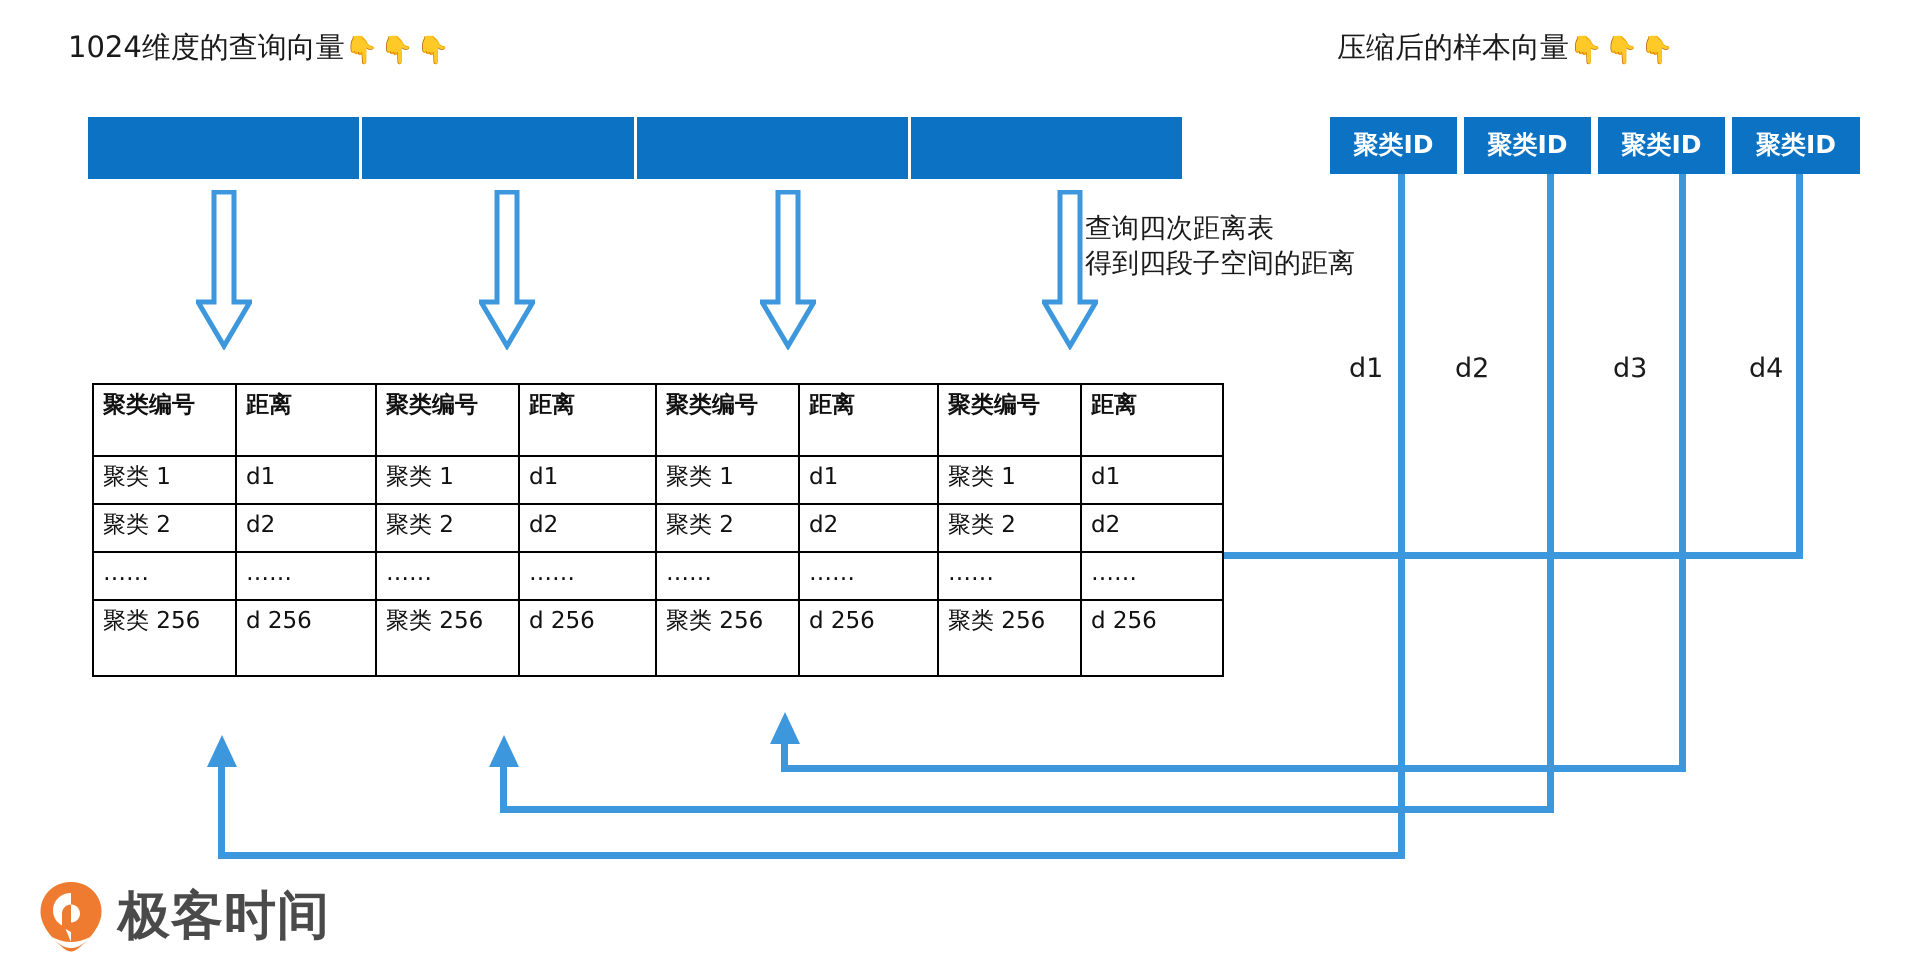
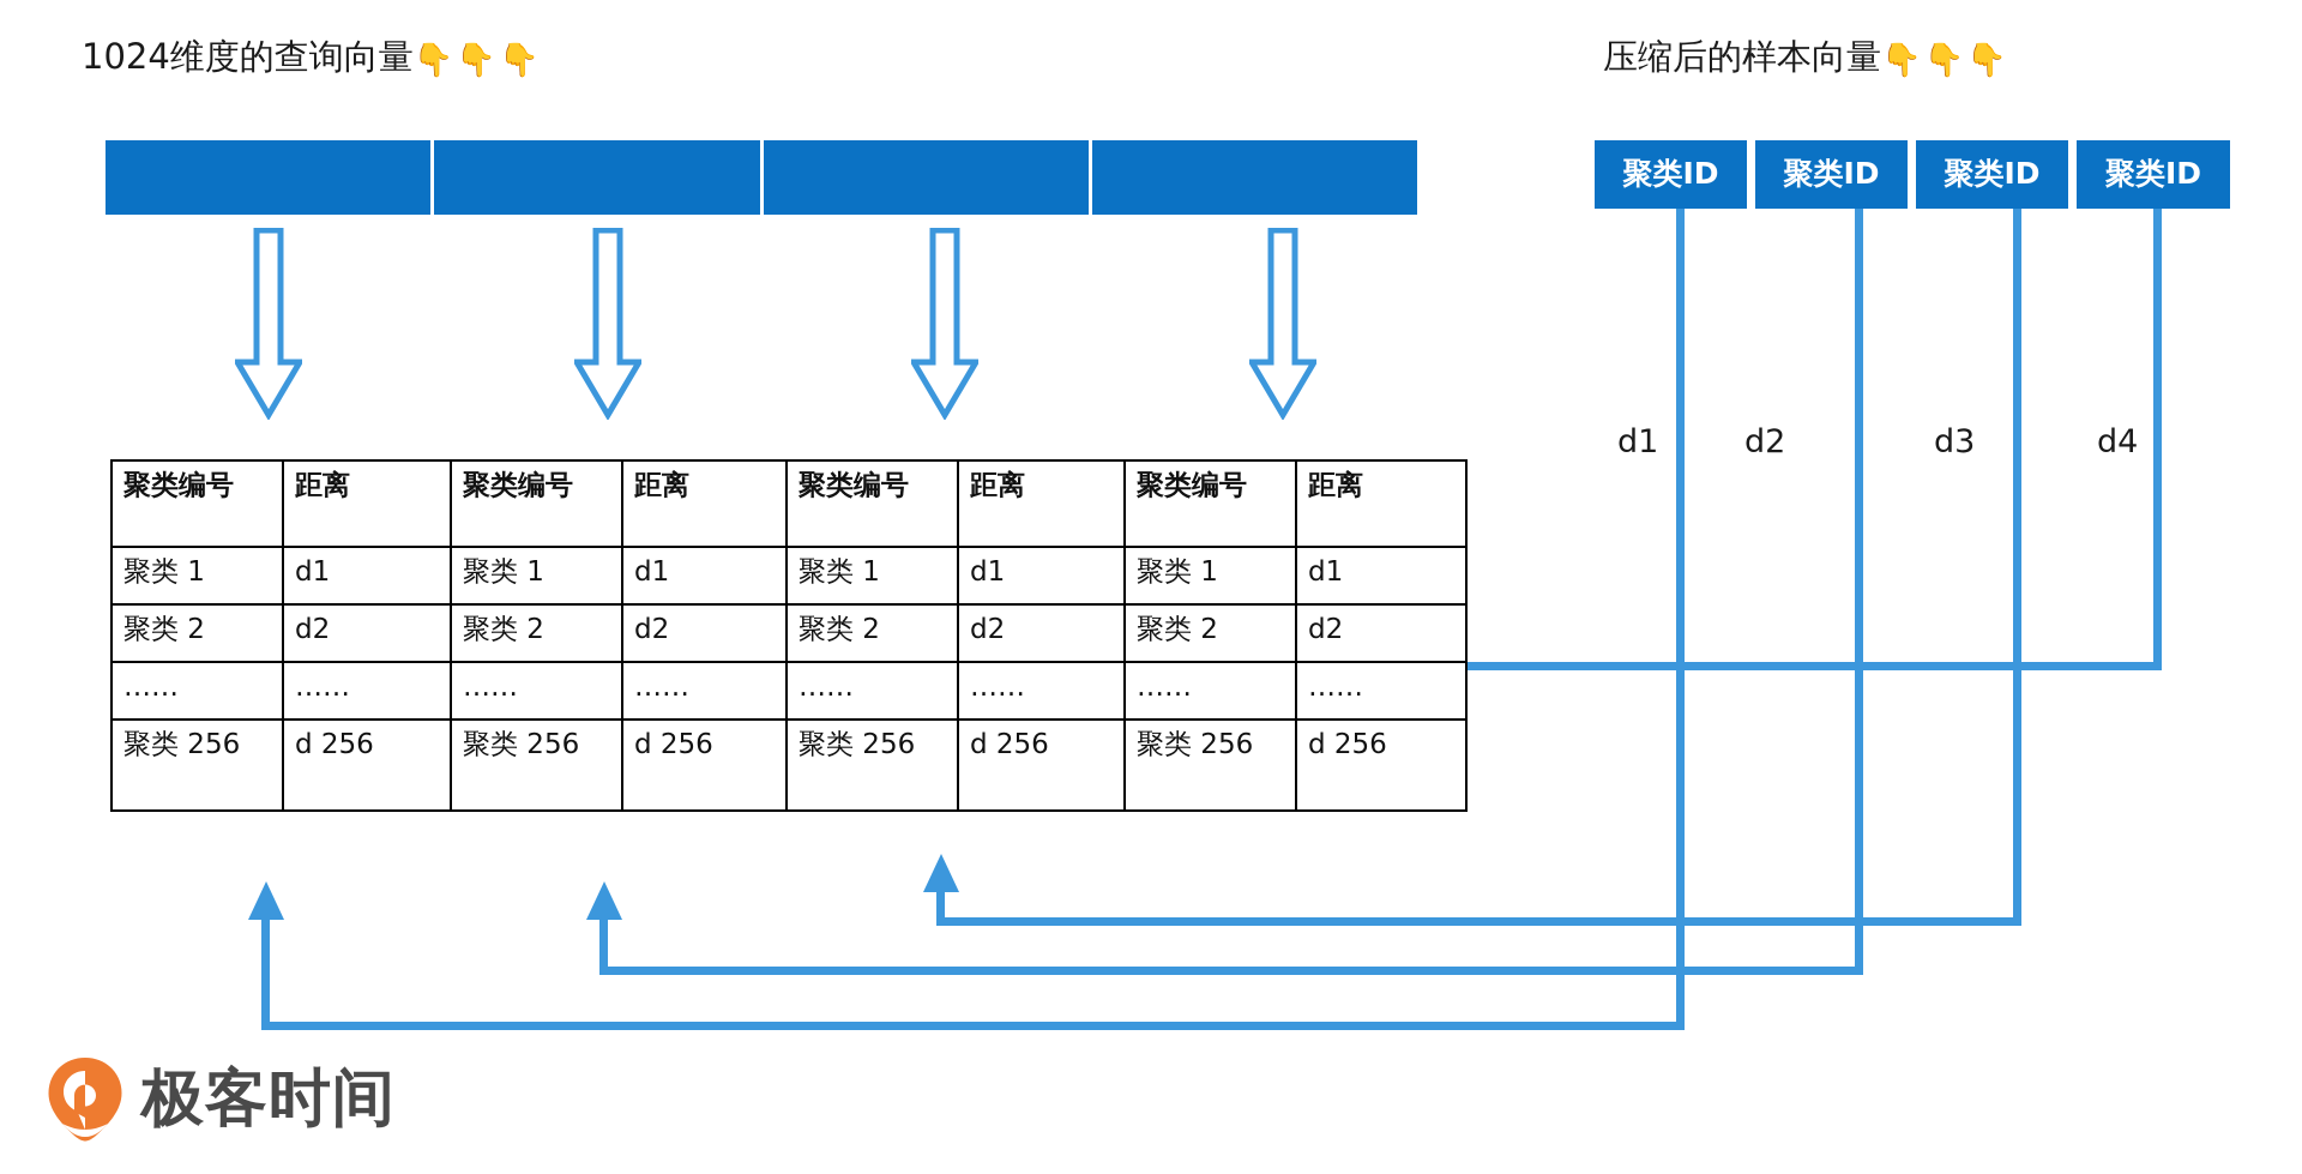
  1024维度的查询向量👇👇👇
  压缩后的样本向量👇👇👇
  聚类ID
  聚类ID
  聚类ID
  聚类ID
- 查询四次距离表
- 得到四段子空间的距离
  d1
  d2
  d3
  d4
  聚类编号	距离
  聚类 1	d1
  聚类 2	d2
  ……	……
  聚类 256	d 256
  聚类编号	距离
  聚类 1	d1
  聚类 2	d2
  ……	……
  聚类 256	d 256
  聚类编号	距离
  聚类 1	d1
  聚类 2	d2
  ……	……
  聚类 256	d 256
  聚类编号	距离
  聚类 1	d1
  聚类 2	d2
  ……	……
  聚类 256	d 256
  极客时间
